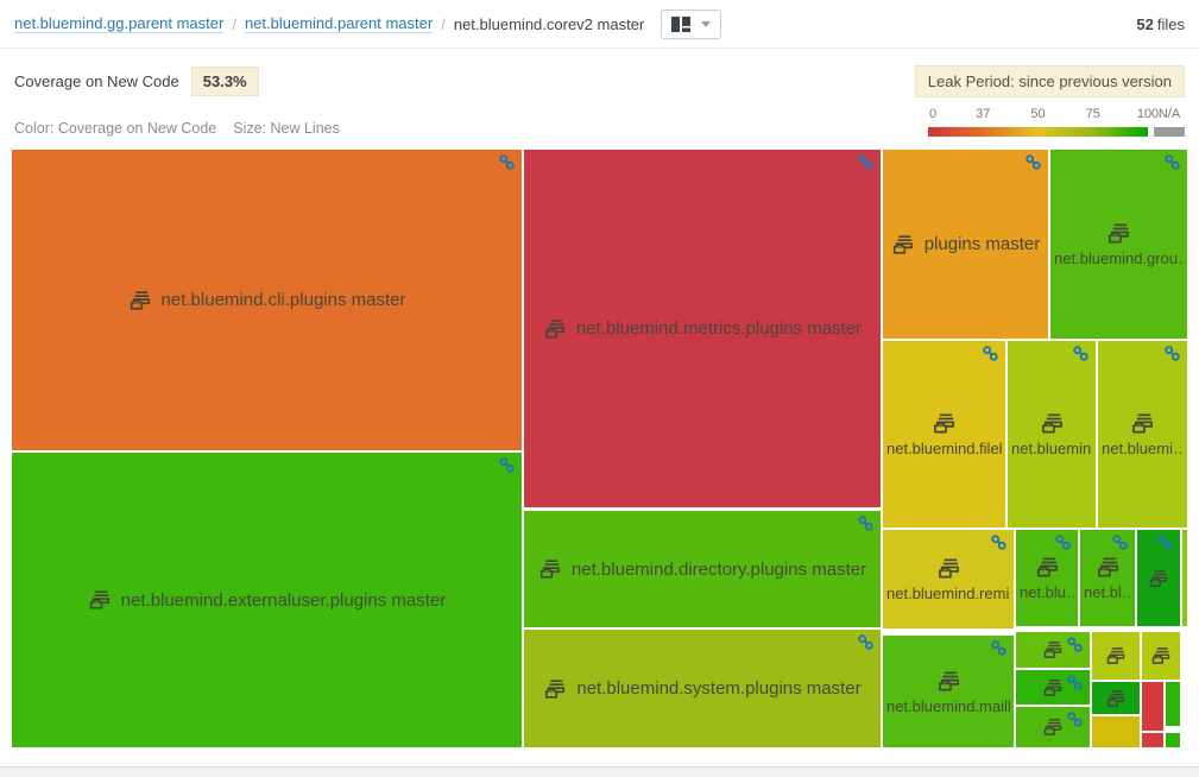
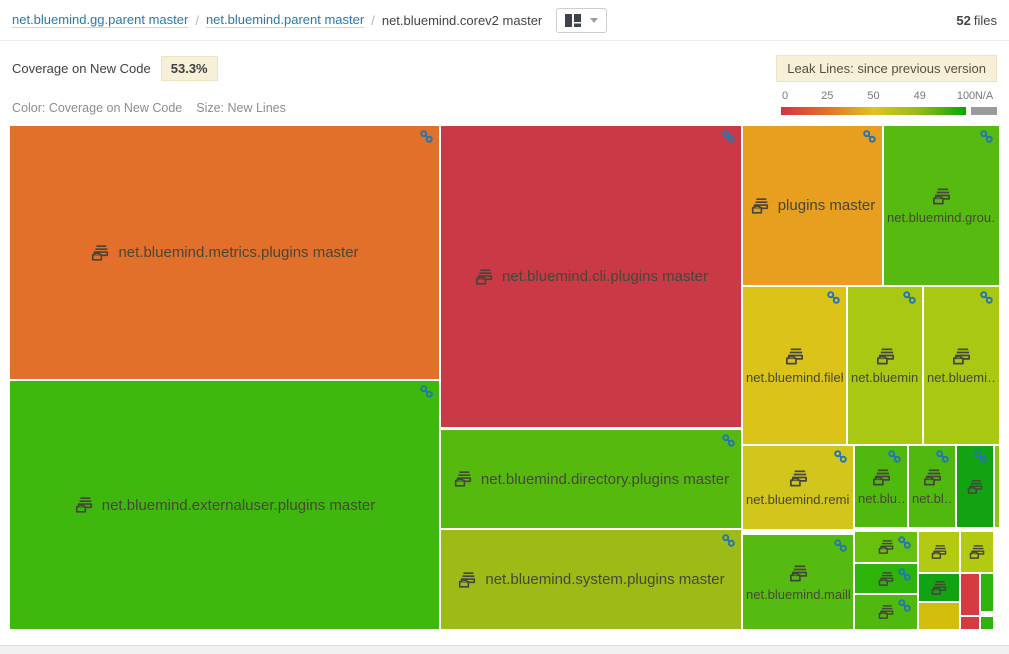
  net.bluemind.gg.parent master
  /
  net.bluemind.parent master
  /
  net.bluemind.corev2 master
  52 files
  Coverage on New Code
  53.3%
- Leak Period: since previous version
+ Leak Lines: since previous version
  Color: Coverage on New Code Size: New Lines
  0
- 37
+ 25
  50
- 75
+ 49
  100
  N/A
- net.bluemind.cli.plugins master
+ net.bluemind.metrics.plugins master
  net.bluemind.externaluser.plugins master
- net.bluemind.metrics.plugins master
+ net.bluemind.cli.plugins master
  net.bluemind.directory.plugins master
  net.bluemind.system.plugins master
  plugins master
  net.bluemind.grou
  net.bluemind.file
  net.bluemin
  net.bluemi…
  net.bluemind.remi
  net.blu…
  net.bl…
  net.bluemind.mail
